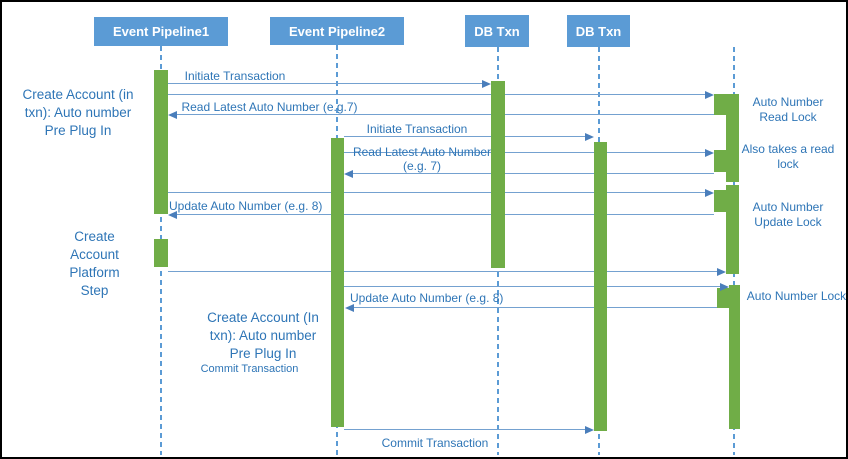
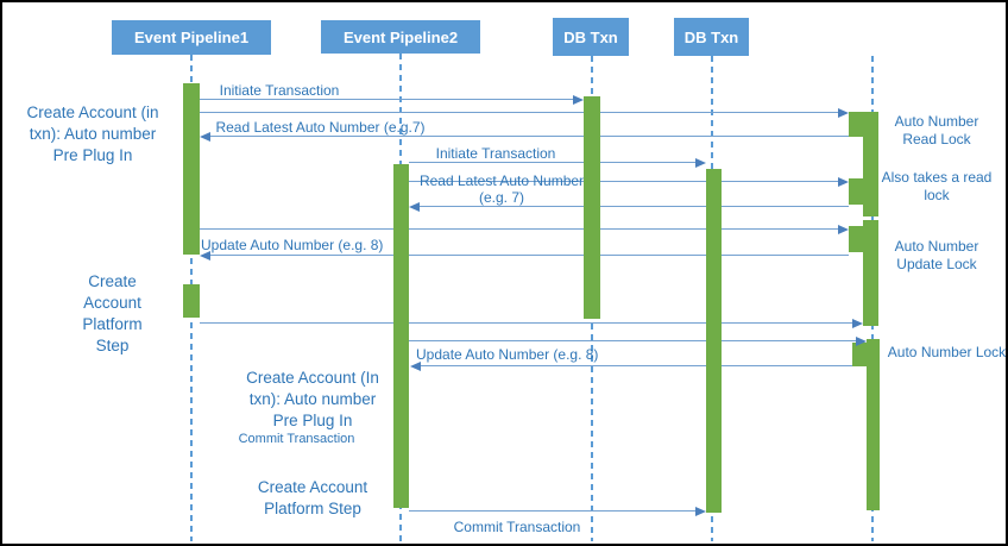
  Initiate Transaction
  Read Latest Auto Number (e.g.7)
  Initiate Transaction
  Read Latest Auto Number
  (e.g. 7)
  Update Auto Number (e.g. 8)
  Update Auto Number (e.g. 8)
  Commit Transaction
  Event Pipeline1
  Event Pipeline2
  DB Txn
  DB Txn
  Create Account (in
  txn): Auto number
  Pre Plug In
  Create
  Account
  Platform
  Step
  Create Account (In
  txn): Auto number
  Pre Plug In
  Commit Transaction
+ Create Account
+ Platform Step
  Auto Number
  Read Lock
  Also takes a read
  lock
  Auto Number
  Update Lock
  Auto Number Lock
